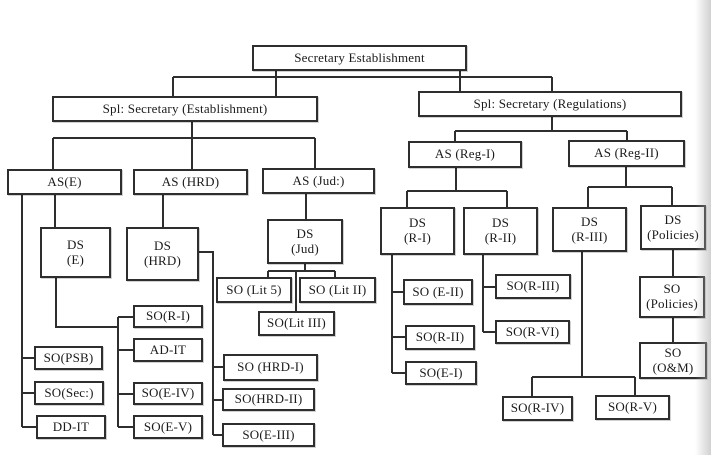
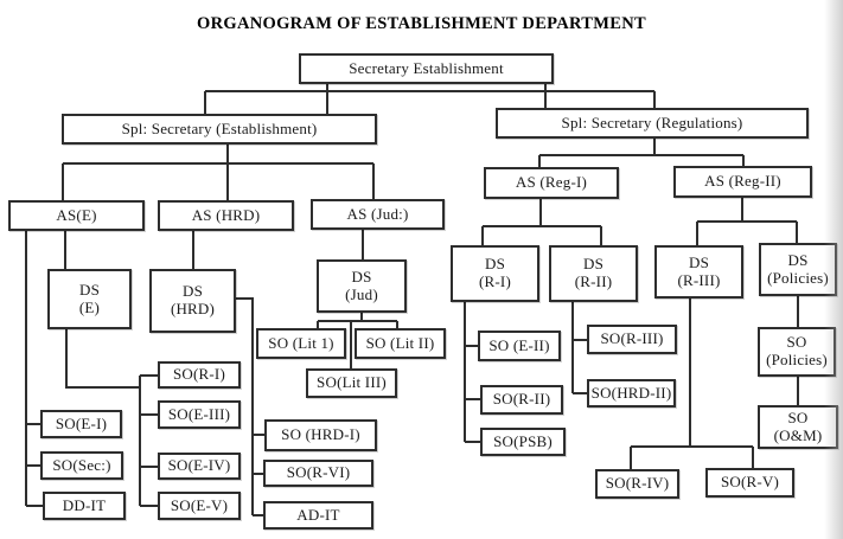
+ ORGANOGRAM OF ESTABLISHMENT DEPARTMENT
  Secretary Establishment
  Spl: Secretary (Establishment)
  Spl: Secretary (Regulations)
  AS(E)
  AS (HRD)
  AS (Jud:)
  AS (Reg-I)
  AS (Reg-II)
  DS
  (E)
  DS
  (HRD)
  DS
  (Jud)
  DS
  (R-I)
  DS
  (R-II)
  DS
  (R-III)
  DS
  (Policies
- SO(PSB)
+ SO(E-I)
  SO(Sec:)
  DD-IT
  SO(R-I)
- AD-IT
+ SO(E-III)
  SO(E-IV)
  SO(E-V)
- SO (Lit 5)
+ SO (Lit 1)
  SO (Lit II)
  SO(Lit III)
  SO (HRD-I)
- SO(HRD-II)
+ SO(R-VI)
- SO(E-III)
+ AD-IT
  SO (E-II)
  SO(R-II)
- SO(E-I)
+ SO(PSB)
  SO(R-III)
- SO(R-VI)
+ SO(HRD-II)
  SO(R-IV)
  SO(R-V)
  SO
  (Policies
  SO
  (O&M)
